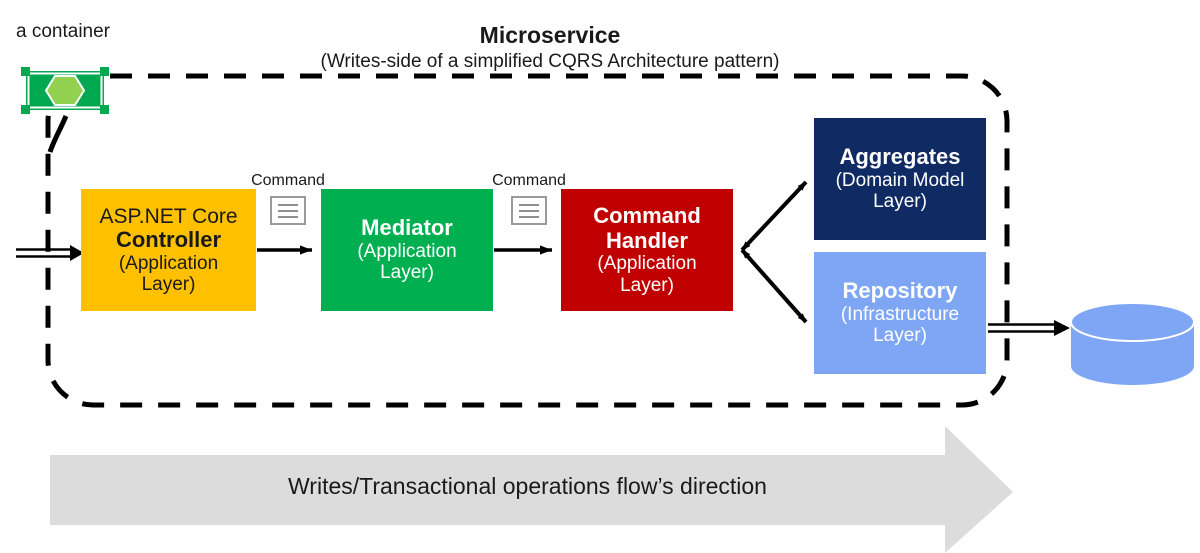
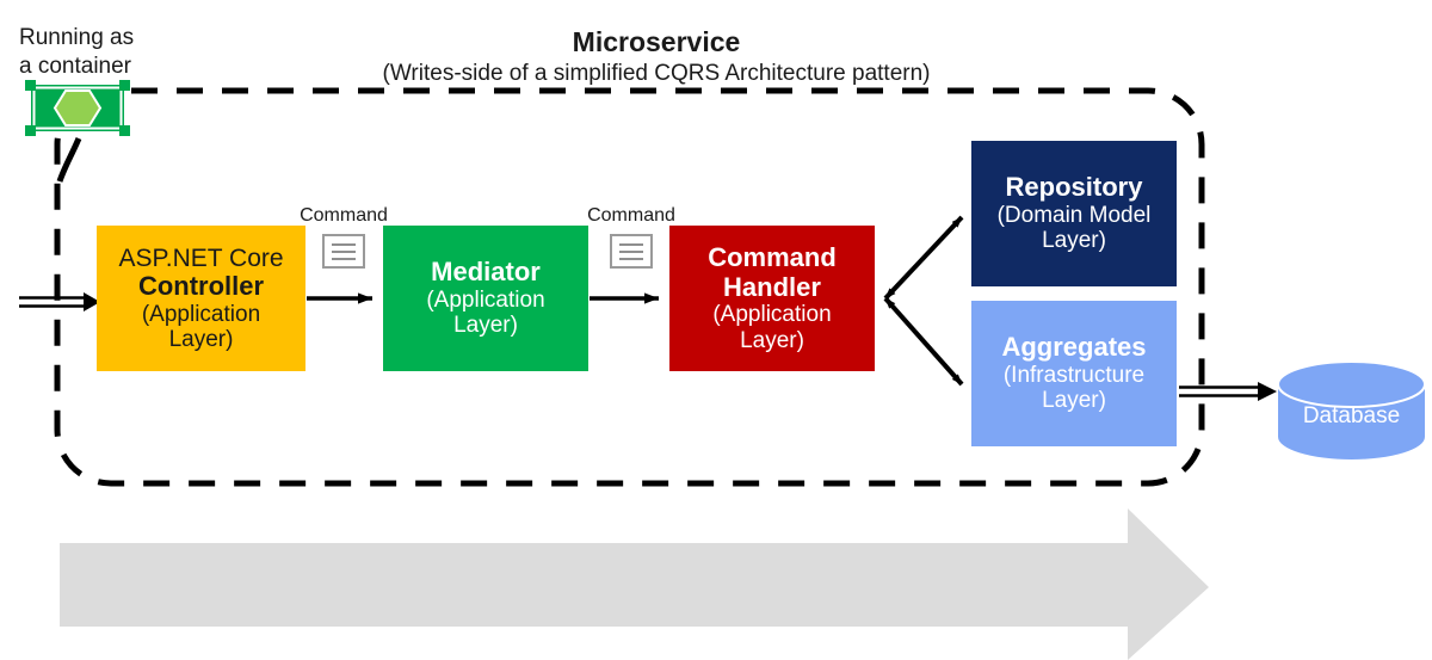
+ Running as
  a container
  Microservice
  (Writes-side of a simplified CQRS Architecture pattern)
  ASP.NET Core
  Controller
  (Application
  Layer)
  Mediator
  (Application
  Layer)
  Command
  Handler
  (Application
  Layer)
- Aggregates
+ Repository
  (Domain Model
  Layer)
- Repository
+ Aggregates
  (Infrastructure
  Layer)
+ Database
  Command
  Command
- Writes/Transactional operations flow’s direction
